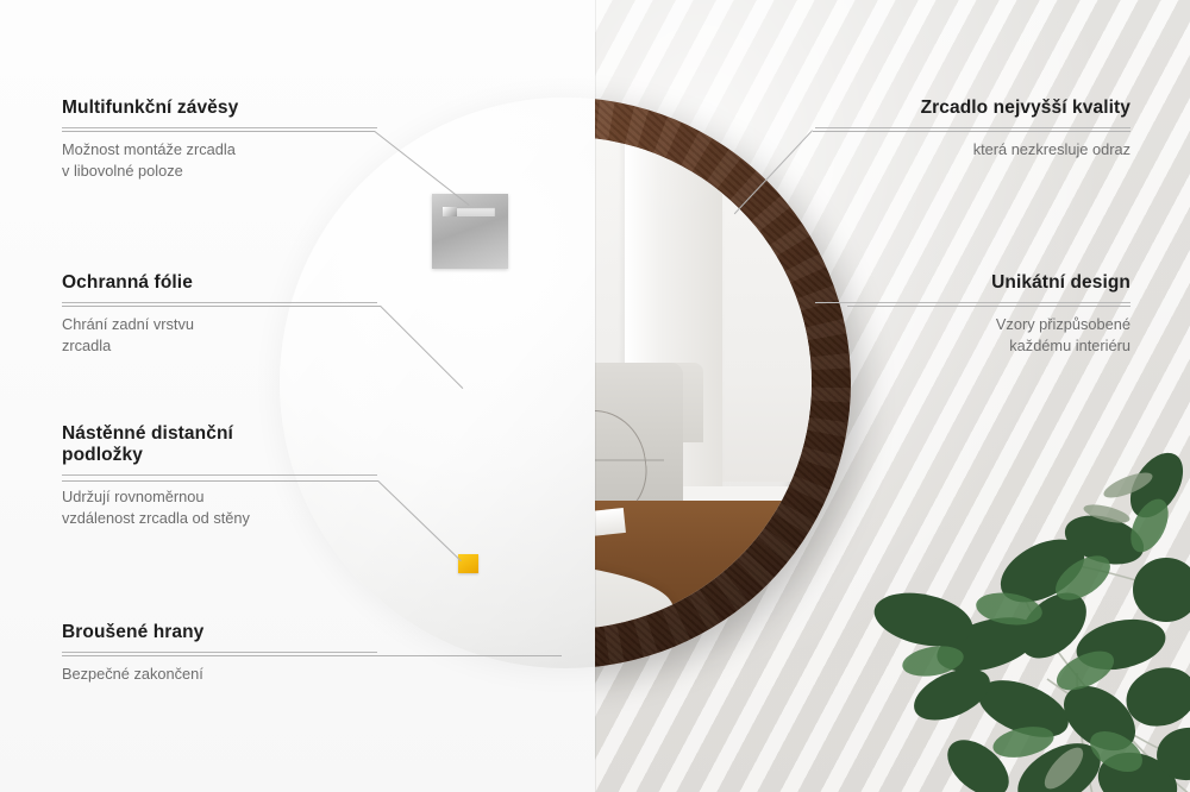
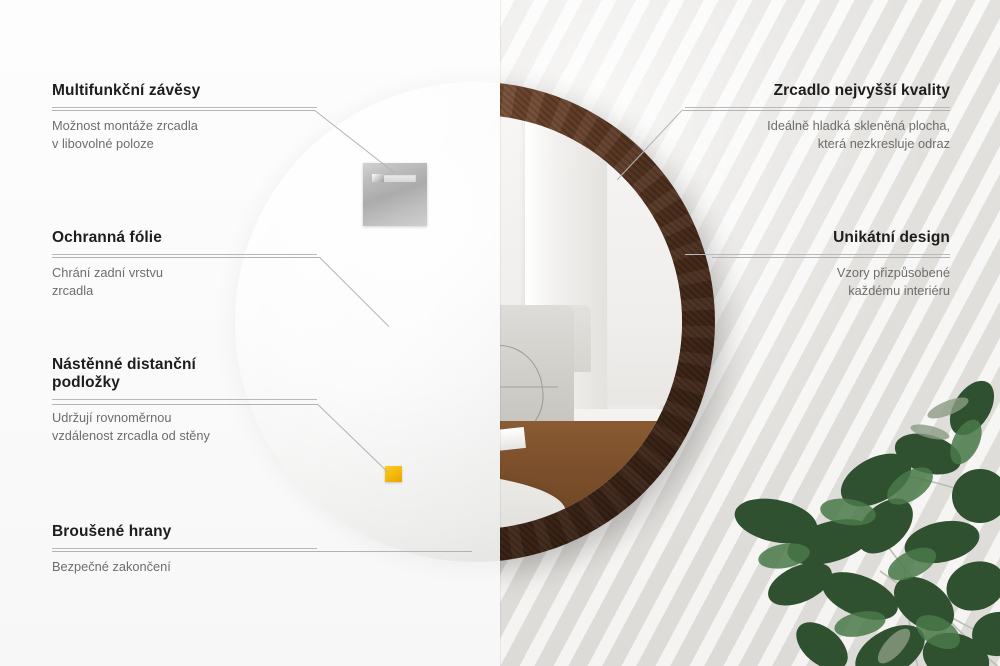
  Multifunkční závěsy
  Možnost montáže zrcadla
  v libovolné poloze
  Ochranná fólie
  Chrání zadní vrstvu
  zrcadla
  Nástěnné distanční
  podložky
  Udržují rovnoměrnou
  vzdálenost zrcadla od stěny
  Broušené hrany
  Bezpečné zakončení
  Zrcadlo nejvyšší kvality
+ Ideálně hladká skleněná plocha,
  která nezkresluje odraz
  Unikátní design
  Vzory přizpůsobené
  každému interiéru
